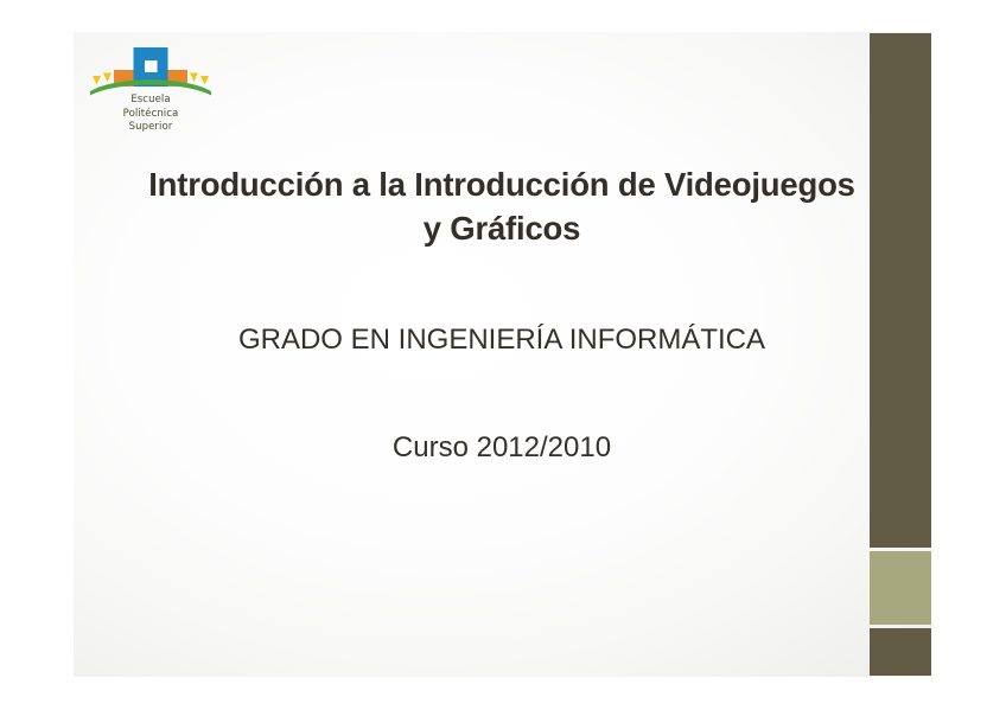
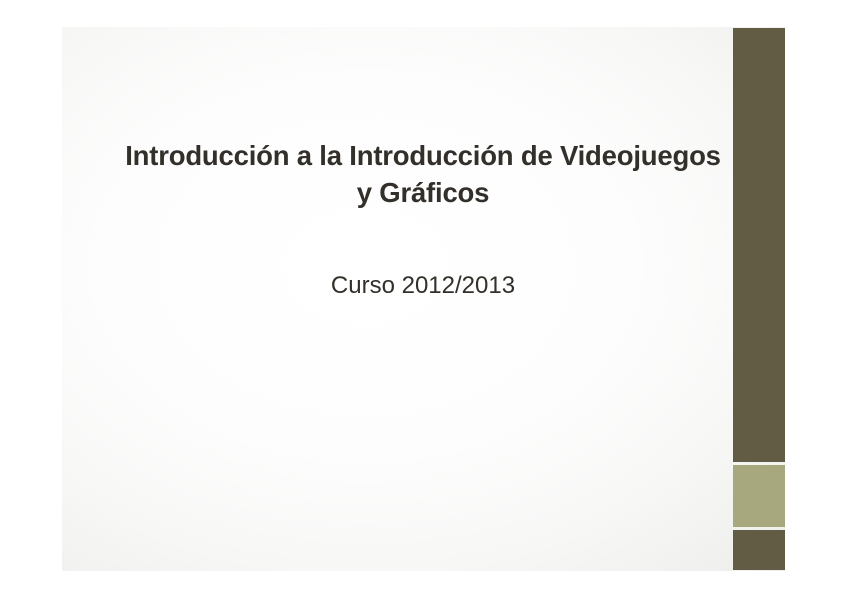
- Escuela
- Politécnica
- Superior
  Introducción a la Introducción de Videojuegos y Gráficos
- GRADO EN INGENIERÍA INFORMÁTICA
- Curso 2012/2010
+ Curso 2012/2013
